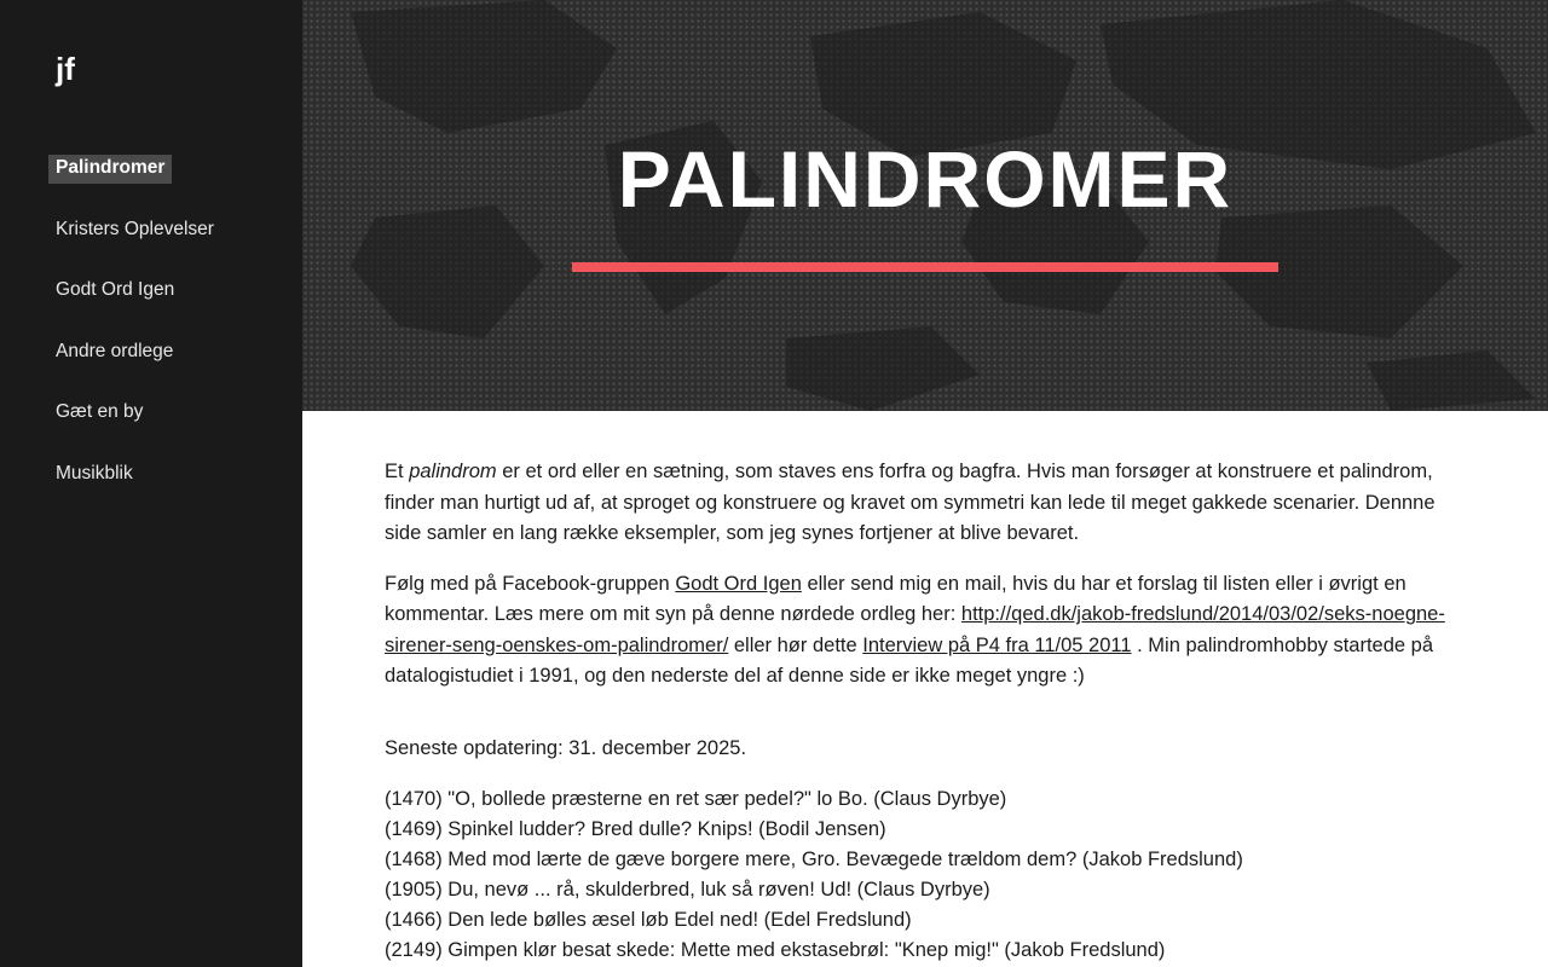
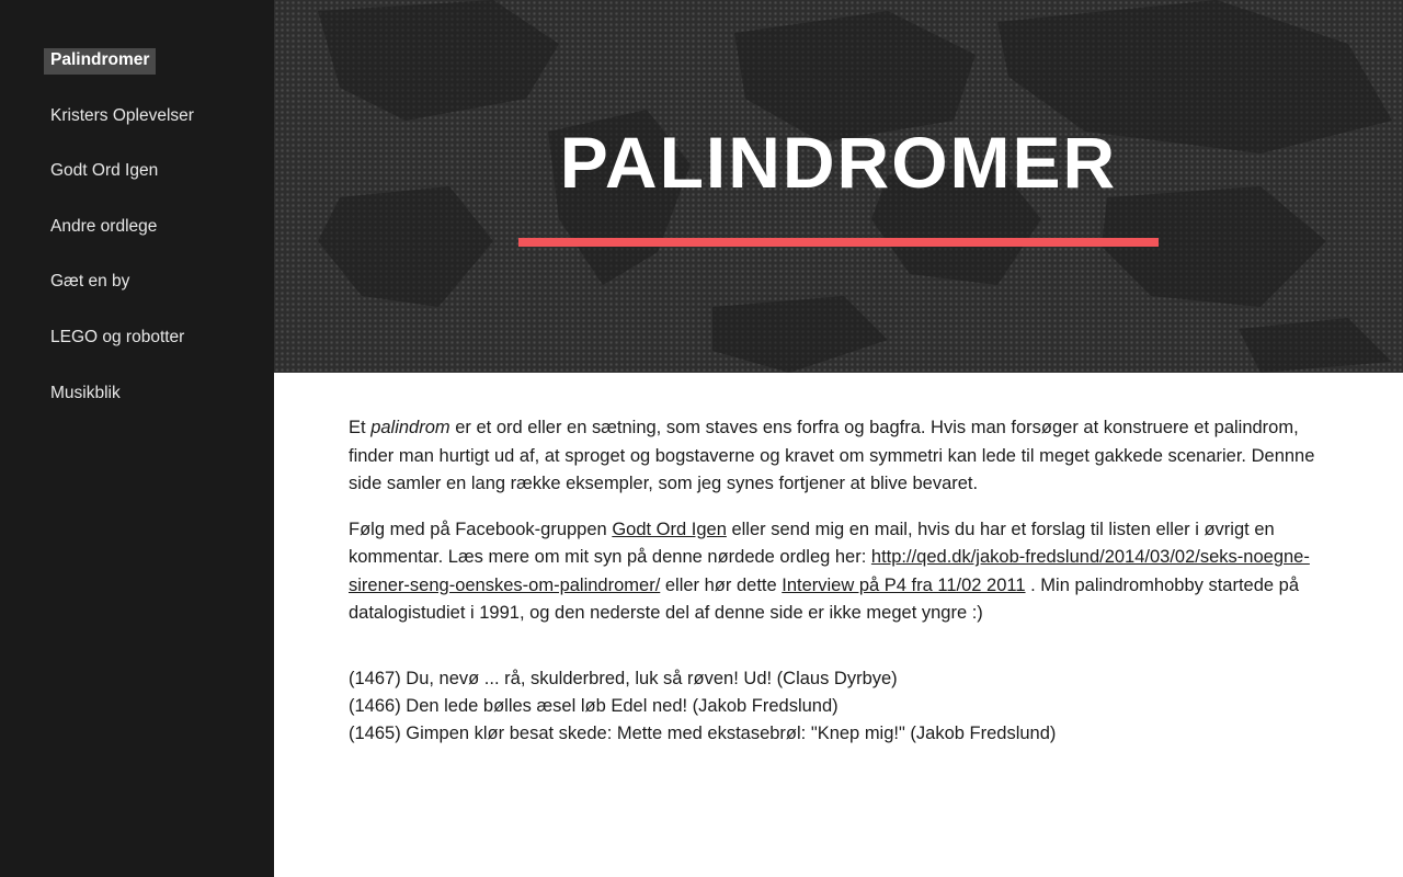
- jf
  Palindromer
  Kristers Oplevelser
  Godt Ord Igen
  Andre ordlege
  Gæt en by
+ LEGO og robotter
  Musikblik
  PALINDROMER
- Et palindrom er et ord eller en sætning, som staves ens forfra og bagfra. Hvis man forsøger at konstruere et palindrom, finder man hurtigt ud af, at sproget og konstruere og kravet om symmetri kan lede til meget gakkede scenarier. Dennne side samler en lang række eksempler, som jeg synes fortjener at blive bevaret.
+ Et palindrom er et ord eller en sætning, som staves ens forfra og bagfra. Hvis man forsøger at konstruere et palindrom, finder man hurtigt ud af, at sproget og bogstaverne og kravet om symmetri kan lede til meget gakkede scenarier. Dennne side samler en lang række eksempler, som jeg synes fortjener at blive bevaret.
- Følg med på Facebook-gruppen Godt Ord Igen eller send mig en mail, hvis du har et forslag til listen eller i øvrigt en kommentar. Læs mere om mit syn på denne nørdede ordleg her: http://qed.dk/jakob-fredslund/2014/03/02/seks-noegne-sirener-seng-oenskes-om-palindromer/ eller hør dette Interview på P4 fra 11/05 2011 . Min palindromhobby startede på datalogistudiet i 1991, og den nederste del af denne side er ikke meget yngre :)
+ Følg med på Facebook-gruppen Godt Ord Igen eller send mig en mail, hvis du har et forslag til listen eller i øvrigt en kommentar. Læs mere om mit syn på denne nørdede ordleg her: http://qed.dk/jakob-fredslund/2014/03/02/seks-noegne-sirener-seng-oenskes-om-palindromer/ eller hør dette Interview på P4 fra 11/02 2011 . Min palindromhobby startede på datalogistudiet i 1991, og den nederste del af denne side er ikke meget yngre :)
- Seneste opdatering: 31. december 2025.
- (1470) "O, bollede præsterne en ret sær pedel?" lo Bo. (Claus Dyrbye)
- (1469) Spinkel ludder? Bred dulle? Knips! (Bodil Jensen)
- (1468) Med mod lærte de gæve borgere mere, Gro. Bevægede trældom dem? (Jakob Fredslund)
- (1905) Du, nevø ... rå, skulderbred, luk så røven! Ud! (Claus Dyrbye)
+ (1467) Du, nevø ... rå, skulderbred, luk så røven! Ud! (Claus Dyrbye)
- (1466) Den lede bølles æsel løb Edel ned! (Edel Fredslund)
+ (1466) Den lede bølles æsel løb Edel ned! (Jakob Fredslund)
- (2149) Gimpen klør besat skede: Mette med ekstasebrøl: "Knep mig!" (Jakob Fredslund)
+ (1465) Gimpen klør besat skede: Mette med ekstasebrøl: "Knep mig!" (Jakob Fredslund)
